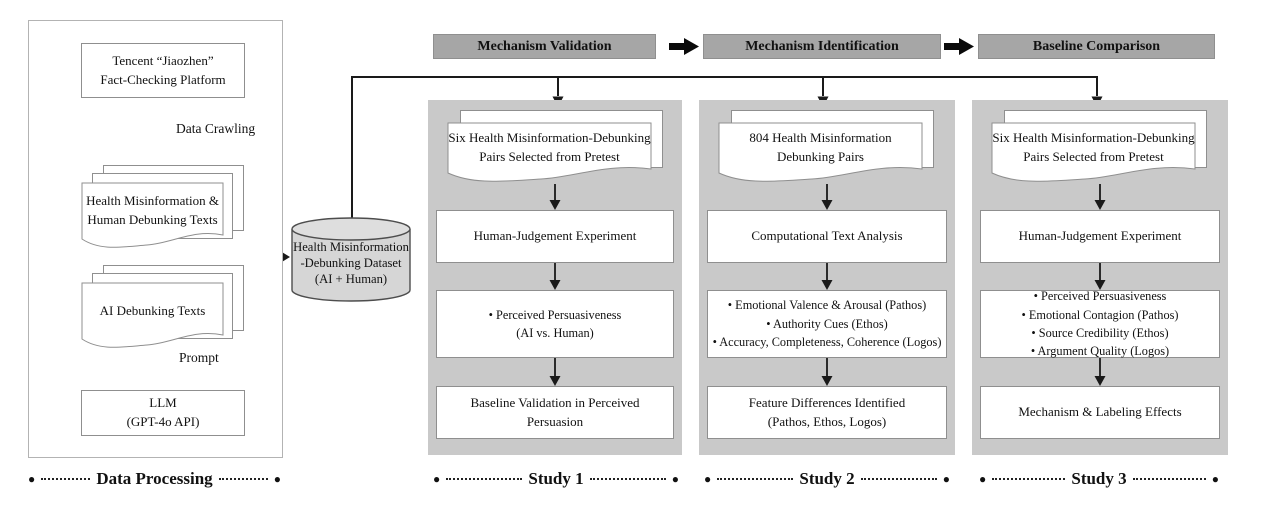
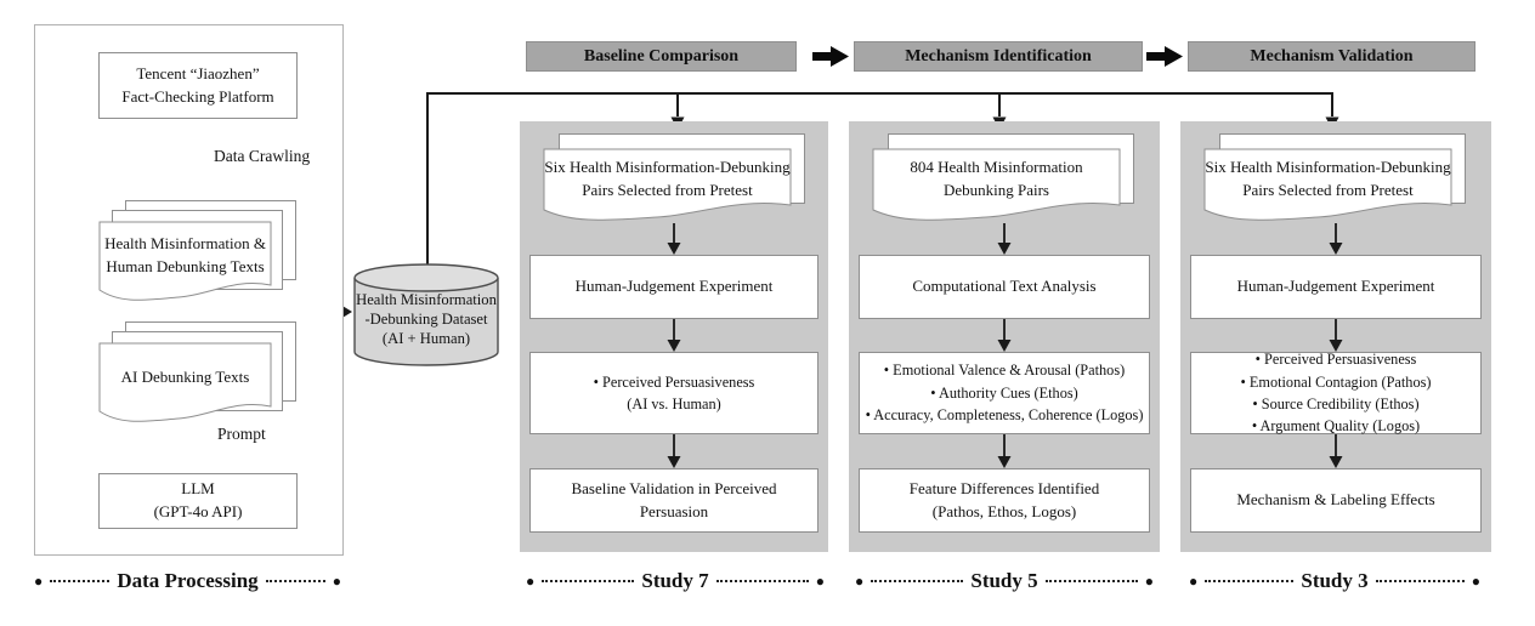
  Tencent “Jiaozhen”
  Fact-Checking Platform
  Data Crawling
  Health Misinformation &
  Human Debunking Texts
  AI Debunking Texts
  Prompt
  LLM
  (GPT-4o API)
  Health Misinformation
  -Debunking Dataset
  (AI + Human)
- Mechanism Validation
+ Baseline Comparison
  Mechanism Identification
- Baseline Comparison
+ Mechanism Validation
  Six Health Misinformation-Debunking
  Pairs Selected from Pretest
  Human-Judgement Experiment
  • Perceived Persuasiveness
  (AI vs. Human)
  Baseline Validation in Perceived Persuasion
  804 Health Misinformation
  Debunking Pairs
  Computational Text Analysis
  • Emotional Valence & Arousal (Pathos)
  • Authority Cues (Ethos)
  • Accuracy, Completeness, Coherence (Logos)
  Feature Differences Identified
  (Pathos, Ethos, Logos)
  Six Health Misinformation-Debunking
  Pairs Selected from Pretest
  Human-Judgement Experiment
  • Perceived Persuasiveness
  • Emotional Contagion (Pathos)
  • Source Credibility (Ethos)
  • Argument Quality (Logos)
  Mechanism & Labeling Effects
  ●
  Data Processing
  ●
  ●
- Study 1
+ Study 7
  ●
  ●
- Study 2
+ Study 5
  ●
  ●
  Study 3
  ●
